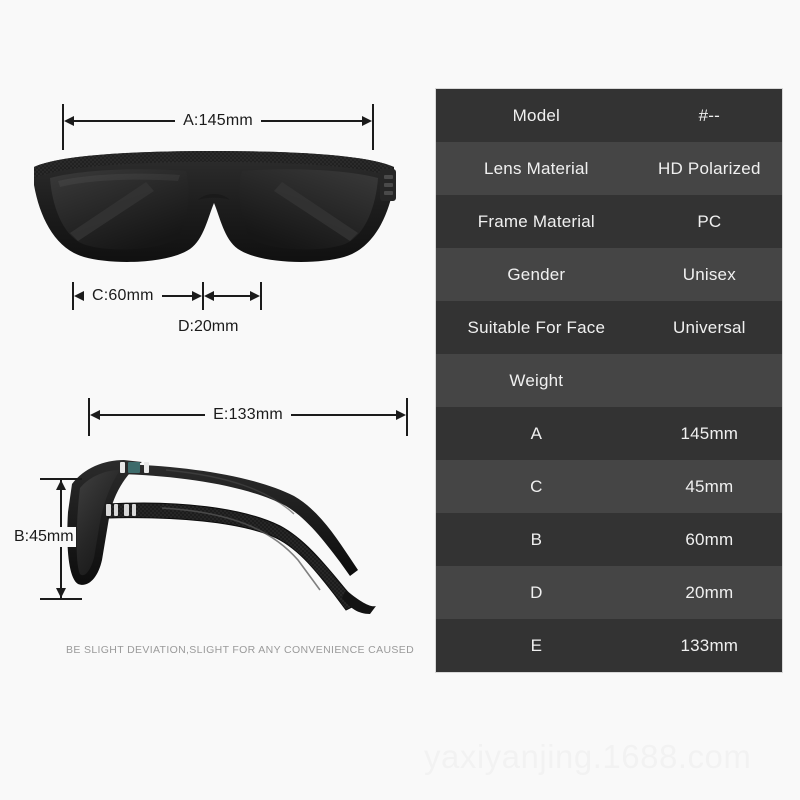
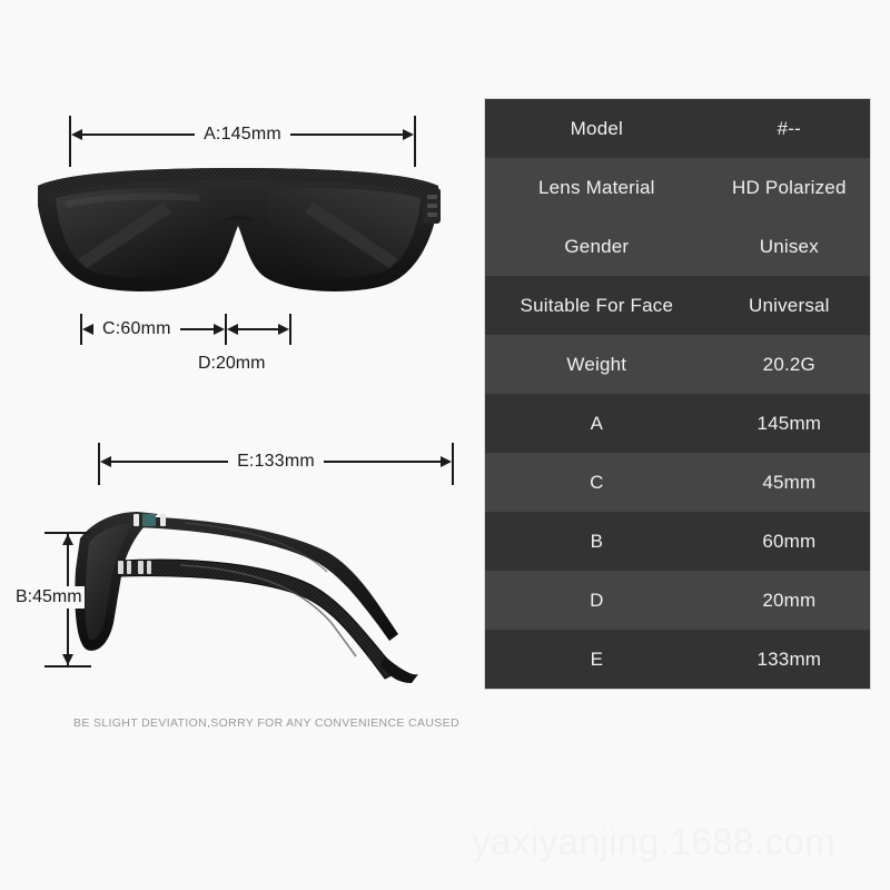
  A:145mm
  C:60mm
  D:20mm
  E:133mm
  B:45mm
- BE SLIGHT DEVIATION,SLIGHT FOR ANY CONVENIENCE CAUSED
+ BE SLIGHT DEVIATION,SORRY FOR ANY CONVENIENCE CAUSED
  Model
  #--
  Lens Material
  HD Polarized
- Frame Material
- PC
  Gender
  Unisex
  Suitable For Face
  Universal
  Weight
+ 20.2G
  A
  145mm
  C
  45mm
  B
  60mm
  D
  20mm
  E
  133mm
